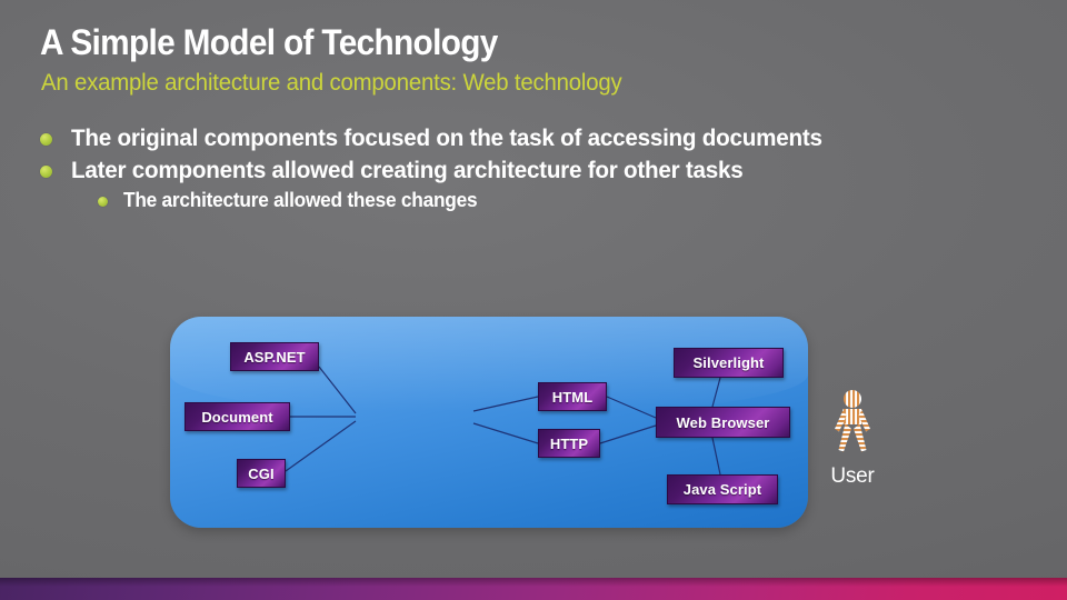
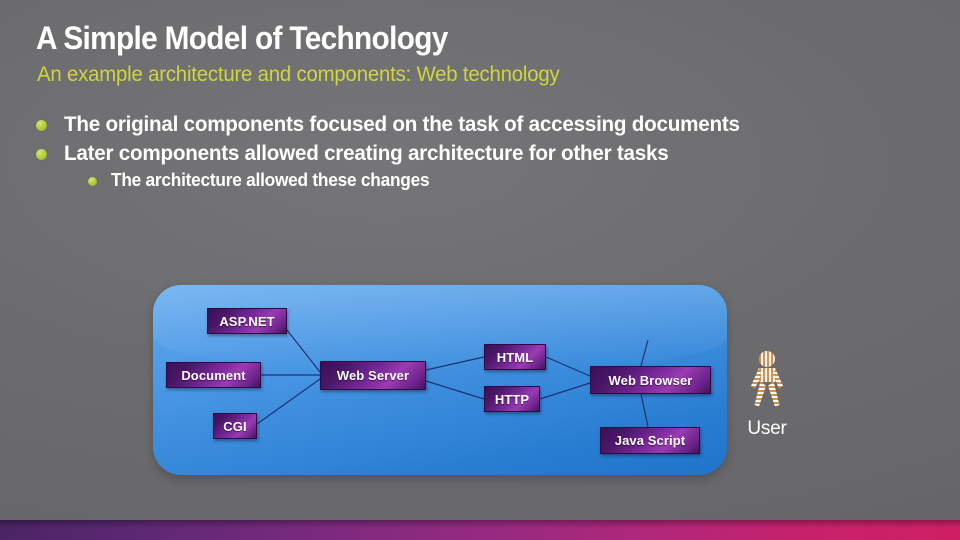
  A Simple Model of Technology
  An example architecture and components: Web technology
  The original components focused on the task of accessing documents
  Later components allowed creating architecture for other tasks
  The architecture allowed these changes
  ASP.NET
  Document
  CGI
+ Web Server
  HTML
  HTTP
- Silverlight
  Web Browser
  Java Script
  User
